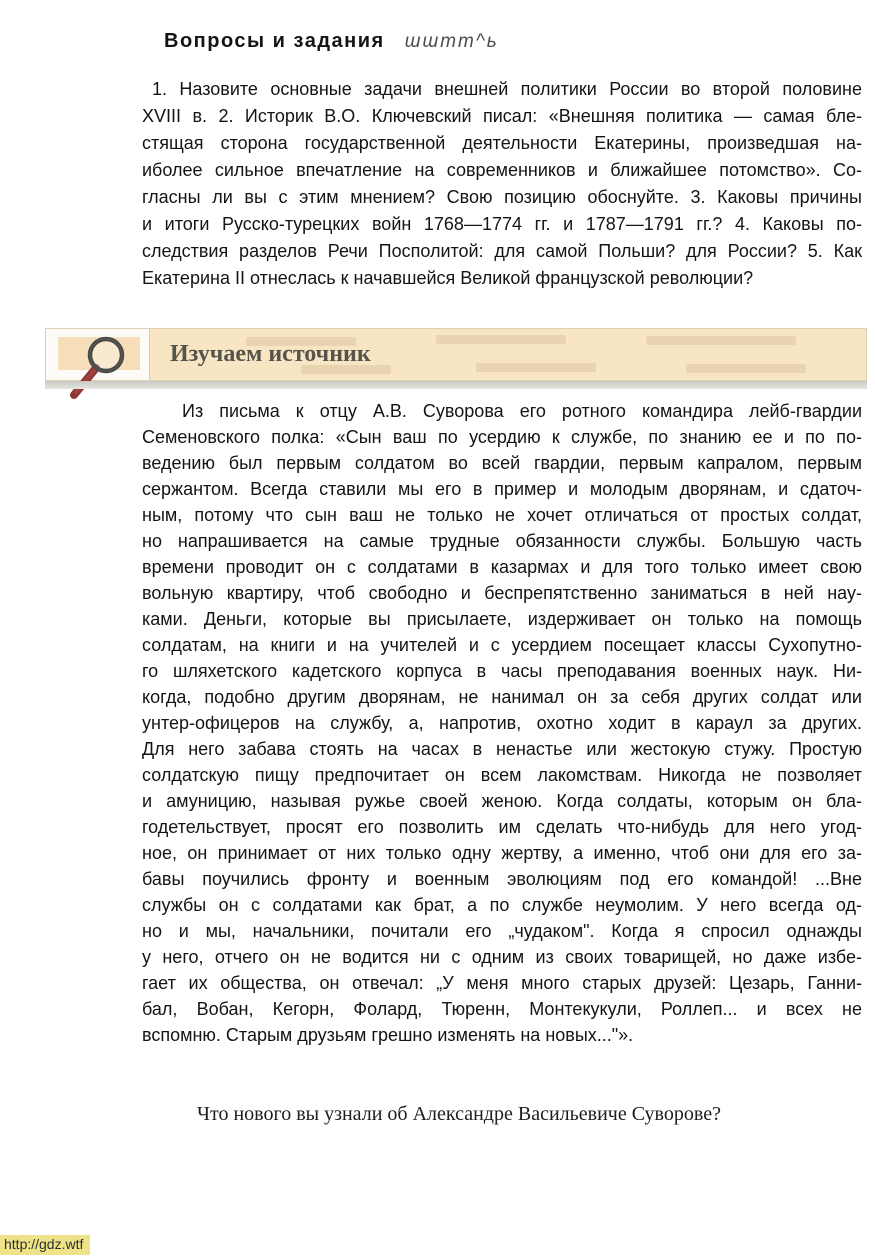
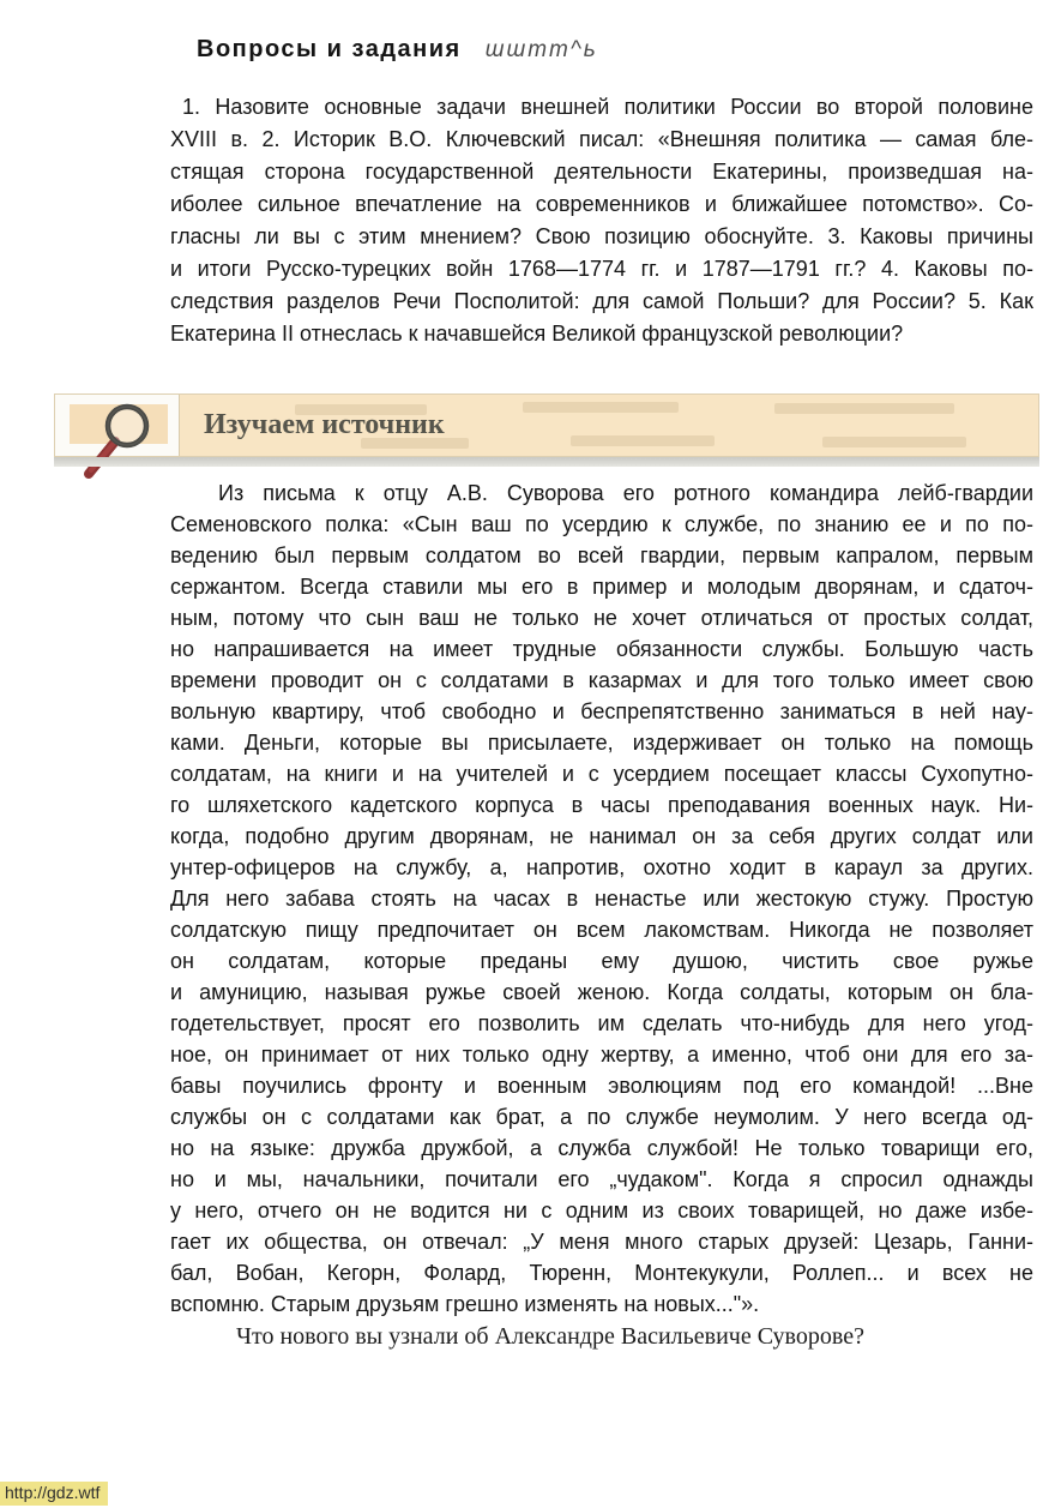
  Вопросы и задания шштт^ь
  1. Назовите основные задачи внешней политики России во второй половине
  XVIII в. 2. Историк В.О. Ключевский писал: «Внешняя политика — самая бле-
  стящая сторона государственной деятельности Екатерины, произведшая на-
  иболее сильное впечатление на современников и ближайшее потомство». Со-
  гласны ли вы с этим мнением? Свою позицию обоснуйте. 3. Каковы причины
  и итоги Русско-турецких войн 1768—1774 гг. и 1787—1791 гг.? 4. Каковы по-
  следствия разделов Речи Посполитой: для самой Польши? для России? 5. Как
  Екатерина II отнеслась к начавшейся Великой французской революции?
  Изучаем источник
  Из письма к отцу А.В. Суворова его ротного командира лейб-гвардии
  Семеновского полка: «Сын ваш по усердию к службе, по знанию ее и по по-
  ведению был первым солдатом во всей гвардии, первым капралом, первым
  сержантом. Всегда ставили мы его в пример и молодым дворянам, и сдаточ-
  ным, потому что сын ваш не только не хочет отличаться от простых солдат,
- но напрашивается на самые трудные обязанности службы. Большую часть
+ но напрашивается на имеет трудные обязанности службы. Большую часть
  времени проводит он с солдатами в казармах и для того только имеет свою
  вольную квартиру, чтоб свободно и беспрепятственно заниматься в ней нау-
  ками. Деньги, которые вы присылаете, издерживает он только на помощь
  солдатам, на книги и на учителей и с усердием посещает классы Сухопутно-
  го шляхетского кадетского корпуса в часы преподавания военных наук. Ни-
  когда, подобно другим дворянам, не нанимал он за себя других солдат или
  унтер-офицеров на службу, а, напротив, охотно ходит в караул за других.
  Для него забава стоять на часах в ненастье или жестокую стужу. Простую
  солдатскую пищу предпочитает он всем лакомствам. Никогда не позволяет
+ он солдатам, которые преданы ему душою, чистить свое ружье
  и амуницию, называя ружье своей женою. Когда солдаты, которым он бла-
  годетельствует, просят его позволить им сделать что-нибудь для него угод-
  ное, он принимает от них только одну жертву, а именно, чтоб они для его за-
  бавы поучились фронту и военным эволюциям под его командой! ...Вне
  службы он с солдатами как брат, а по службе неумолим. У него всегда од-
+ но на языке: дружба дружбой, а служба службой! Не только товарищи его,
  но и мы, начальники, почитали его „чудаком". Когда я спросил однажды
  у него, отчего он не водится ни с одним из своих товарищей, но даже избе-
  гает их общества, он отвечал: „У меня много старых друзей: Цезарь, Ганни-
  бал, Вобан, Кегорн, Фолард, Тюренн, Монтекукули, Роллеп... и всех не
  вспомню. Старым друзьям грешно изменять на новых..."».
  Что нового вы узнали об Александре Васильевиче Суворове?
  http://gdz.wtf
